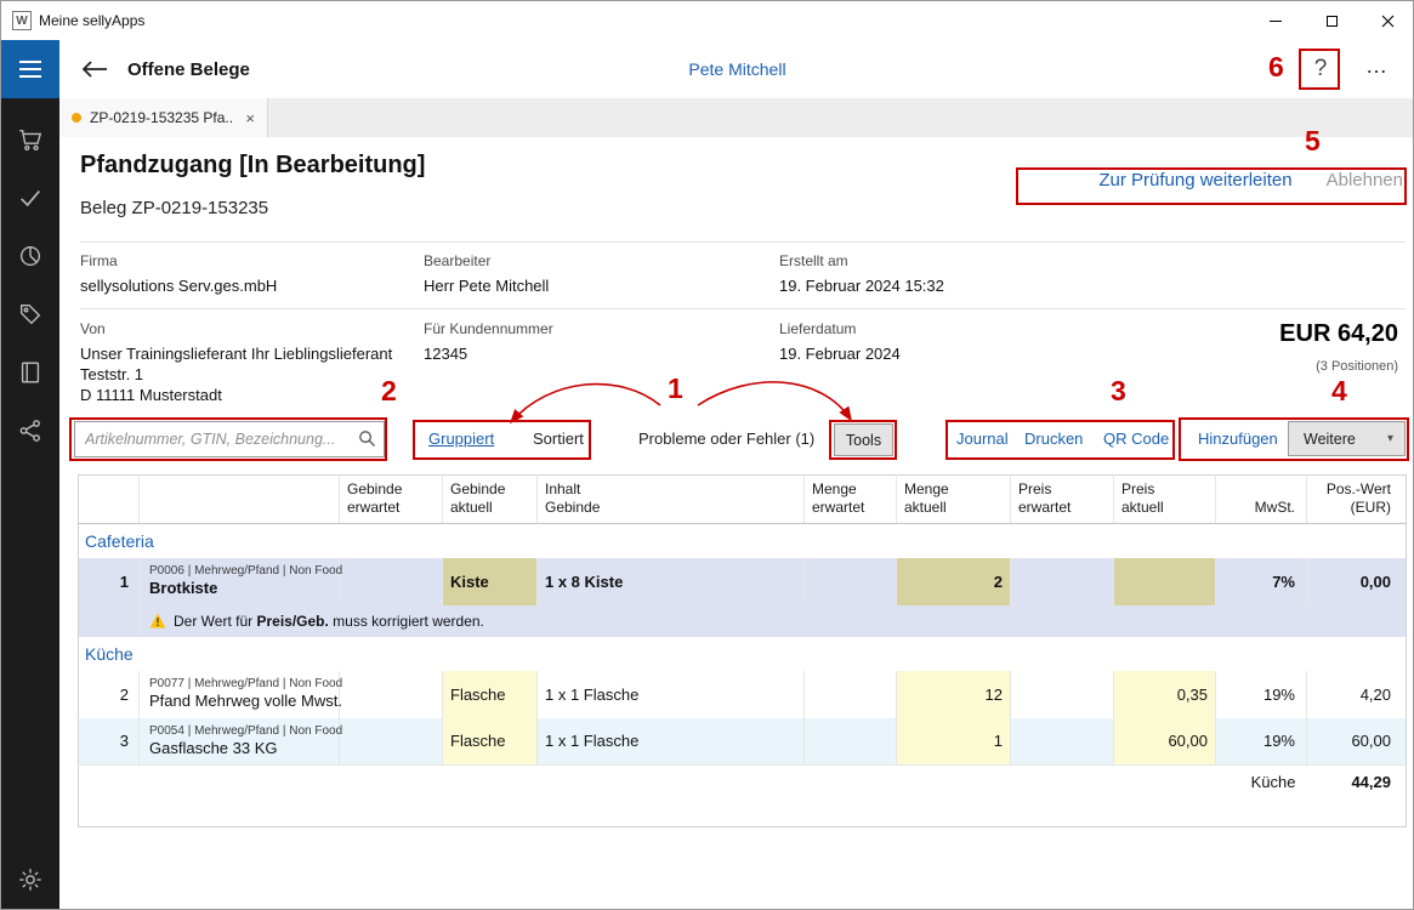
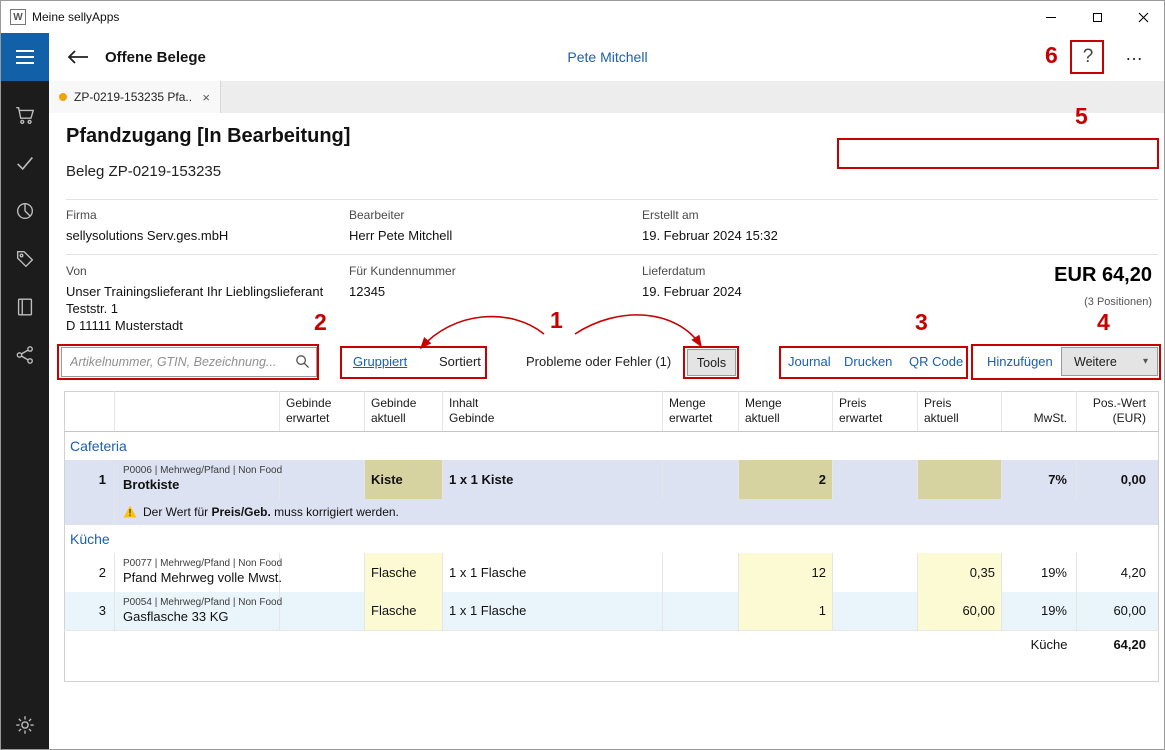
  W
  Meine sellyApps
  Offene Belege
  Pete Mitchell
  ?
  …
  ZP-0219-153235 Pfa..
  ×
  Pfandzugang [In Bearbeitung]
- Zur Prüfung weiterleiten
- Ablehnen
  Beleg ZP-0219-153235
  Firma
  Bearbeiter
  Erstellt am
  sellysolutions Serv.ges.mbH
  Herr Pete Mitchell
  19. Februar 2024 15:32
  Von
  Für Kundennummer
  Lieferdatum
  Unser Trainingslieferant Ihr Lieblingslieferant
  Teststr. 1
  D 11111 Musterstadt
  12345
  19. Februar 2024
  EUR 64,20
  (3 Positionen)
  Artikelnummer, GTIN, Bezeichnung...
  Gruppiert
  Sortiert
  Probleme oder Fehler (1)
  Tools
  Journal
  Drucken
  QR Code
  Hinzufügen
  Weitere
  ▾
  		Gebinde erwartet	Gebinde aktuell	Inhalt Gebinde	Menge erwartet	Menge aktuell	Preis erwartet	Preis aktuell	MwSt.	Pos.-Wert (EUR)
  Cafeteria
- 1	P0006 | Mehrweg/Pfand | Non Fo Brotkiste		Kiste	1 x 8 Kiste		2			7%	0,00
+ 1	P0006 | Mehrweg/Pfand | Non Fo Brotkiste		Kiste	1 x 1 Kiste		2			7%	0,00
  	Der Wert für Preis/Geb. muss korrigiert werden.
  Küche
  2	P0077 | Mehrweg/Pfand | Non Fo Pfand Mehrweg volle Mws		Flasche	1 x 1 Flasche		12		0,35	19%	4,20
  3	P0054 | Mehrweg/Pfand | Non Fo Gasflasche 33 KG		Flasche	1 x 1 Flasche		1		60,00	19%	60,00
- 	Küche	44,29
+ 	Küche	64,20
  6
  5
  2
  1
  3
  4
